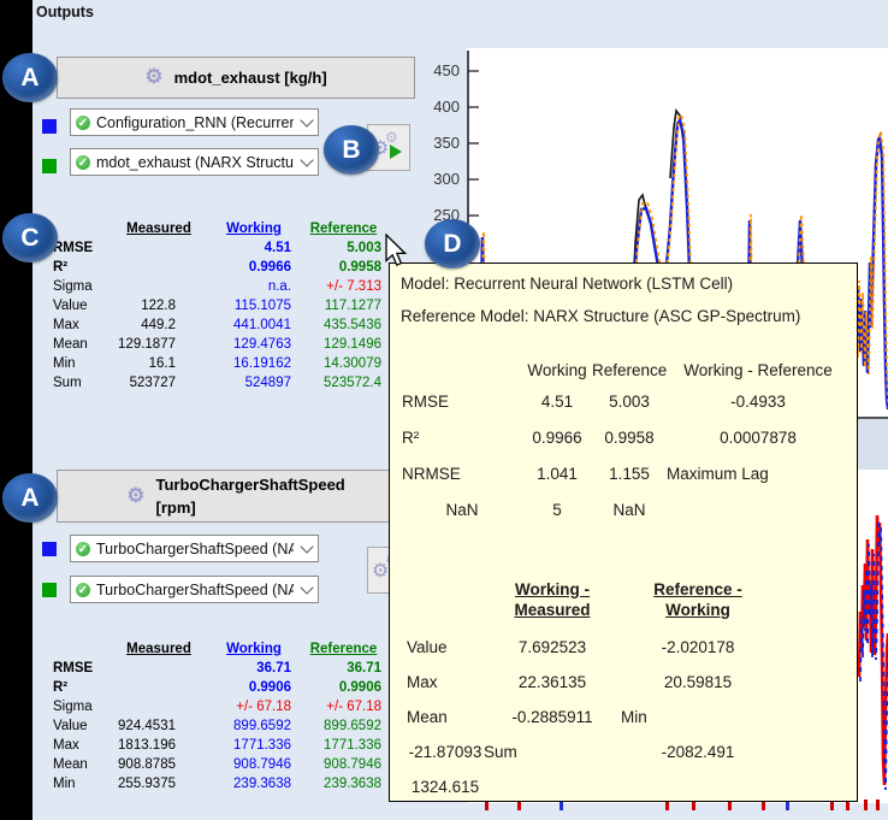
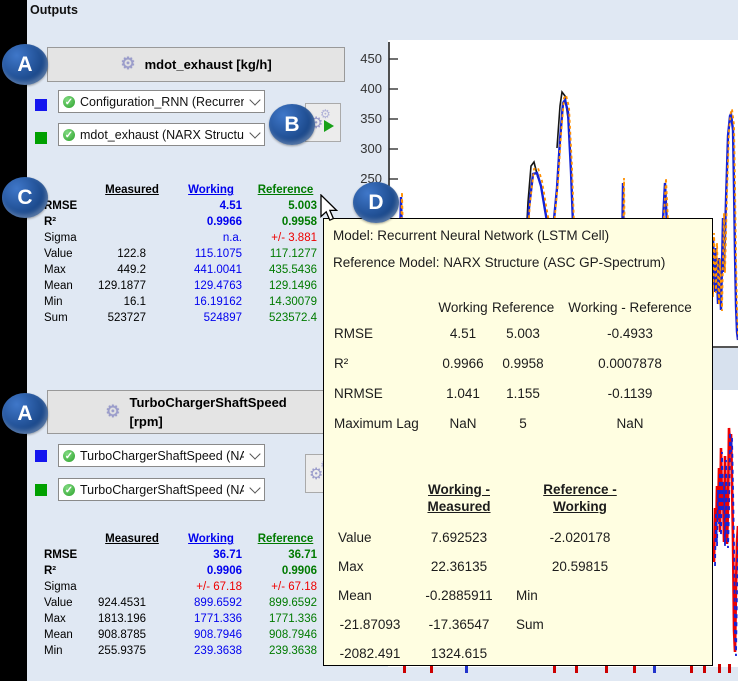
  Outputs
  450
  400
  350
  300
  250
  ⚙
  mdot_exhaust [kg/h]
  ✓
  Configuration_RNN (Recurren
  ✓
  mdot_exhaust (NARX Structu
  ⚙
  ⚙
  Measured
  Working
  Reference
  RMSE
  4.51
  5.003
  R²
  0.9966
  0.9958
  Sigma
  n.a.
- +/- 7.313
+ +/- 3.881
  Value
  122.8
  115.1075
  117.1277
  Max
  449.2
  441.0041
  435.5436
  Mean
  129.1877
  129.4763
  129.1496
  Min
  16.1
  16.19162
  14.30079
  Sum
  523727
  524897
  523572.4
  ⚙
  TurboChargerShaftSpeed
  [rpm]
  ✓
  TurboChargerShaftSpeed (NA
  ✓
  TurboChargerShaftSpeed (NA
  ⚙
  Measured
  Working
  Reference
  RMSE
  36.71
  36.71
  R²
  0.9906
  0.9906
  Sigma
  +/- 67.18
  +/- 67.18
  Value
  924.4531
  899.6592
  899.6592
  Max
  1813.196
  1771.336
  1771.336
  Mean
  908.8785
  908.7946
  908.7946
  Min
  255.9375
  239.3638
  239.3638
  Model: Recurrent Neural Network (LSTM Cell)
  Reference Model: NARX Structure (ASC GP-Spectrum)
  Working
  Reference
  Working - Reference
  RMSE
  4.51
  5.003
  -0.4933
  R²
  0.9966
  0.9958
  0.0007878
  NRMSE
  1.041
  1.155
+ -0.1139
  Maximum Lag
  NaN
  5
  NaN
  Working -
  Measured
  Reference -
  Working
  Value
  7.692523
  -2.020178
  Max
  22.36135
  20.59815
  Mean
  -0.2885911
  Min
  -21.87093
+ -17.36547
  Sum
  -2082.491
  1324.615
  A
  B
  C
  A
  D
